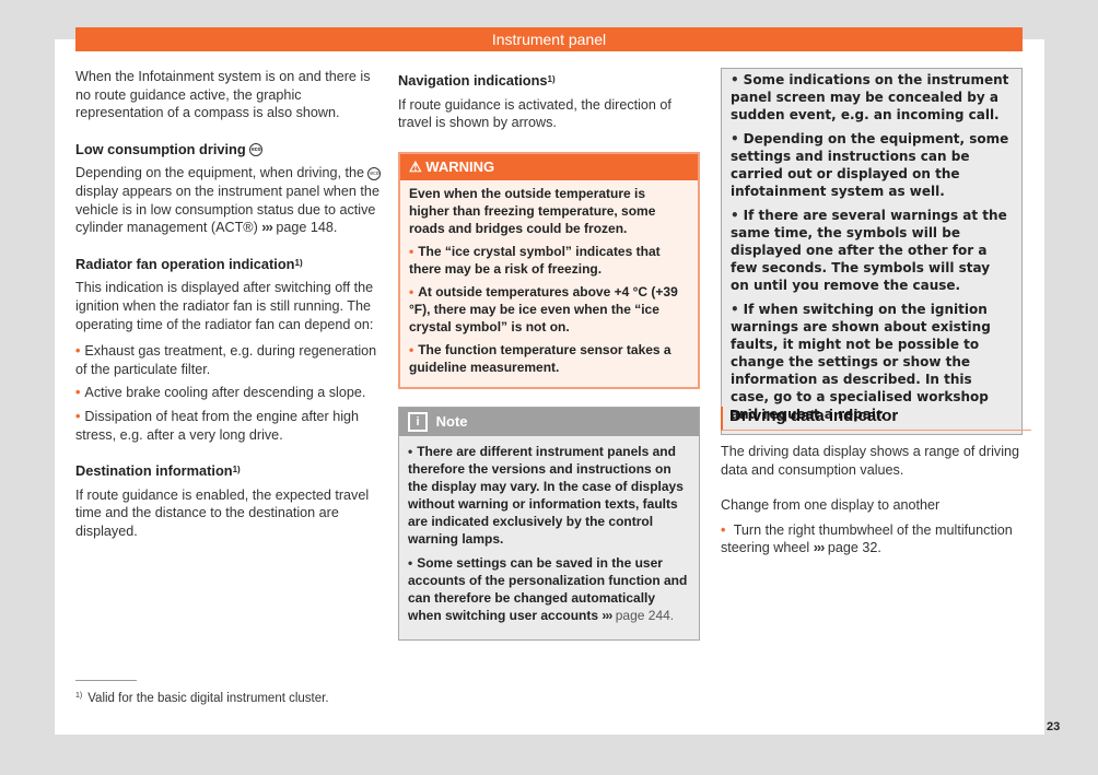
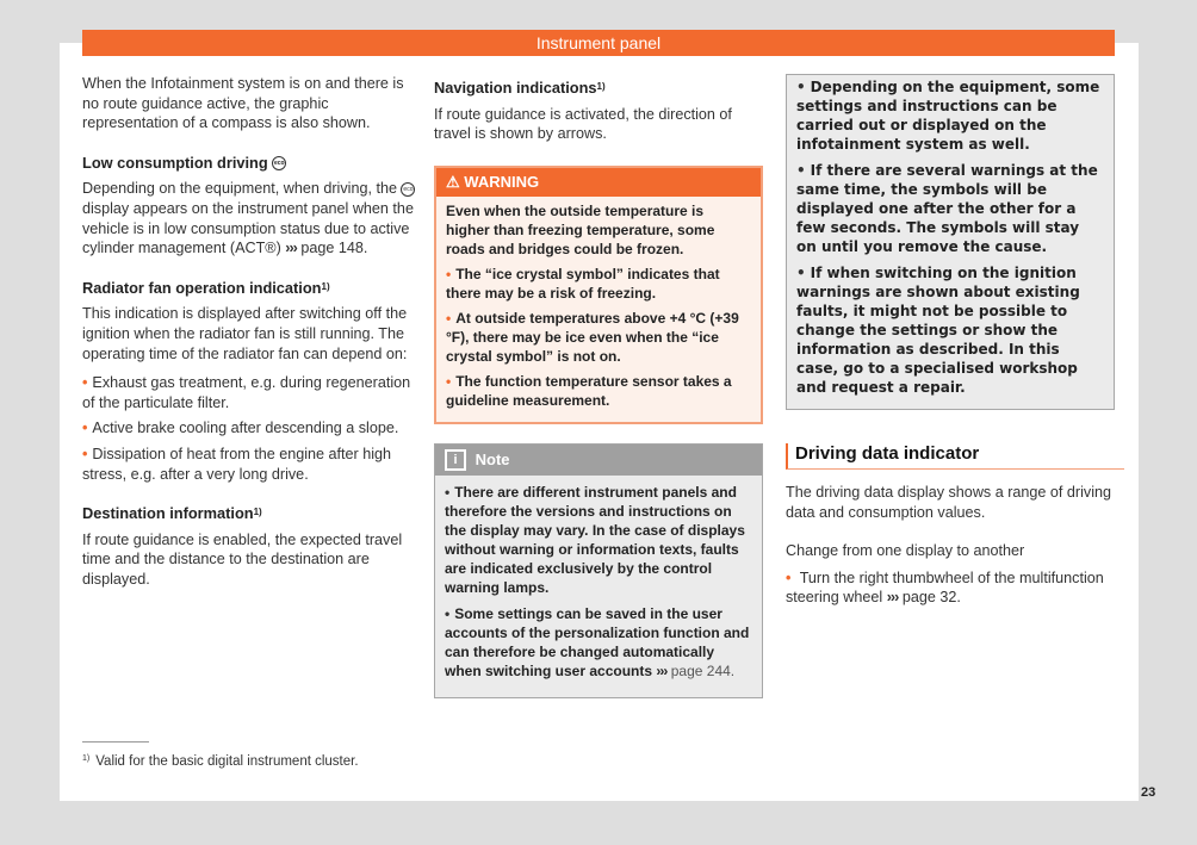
  Instrument panel
  When the Infotainment system is on and there is no route guidance active, the graphic representation of a compass is also shown.
  Low consumption driving
  Depending on the equipment, when driving, the display appears on the instrument panel when the vehicle is in low consumption status due to active cylinder management (ACT®) ››› page 148.
  Radiator fan operation indication1)
  This indication is displayed after switching off the ignition when the radiator fan is still running. The operating time of the radiator fan can depend on:
  • Exhaust gas treatment, e.g. during regeneration of the particulate filter.
  • Active brake cooling after descending a slope.
  • Dissipation of heat from the engine after high stress, e.g. after a very long drive.
  Destination information1)
  If route guidance is enabled, the expected travel time and the distance to the destination are displayed.
  Navigation indications1)
  If route guidance is activated, the direction of travel is shown by arrows.
  ⚠ WARNING
  Even when the outside temperature is higher than freezing temperature, some roads and bridges could be frozen.
  • The “ice crystal symbol” indicates that there may be a risk of freezing.
  • At outside temperatures above +4 °C (+39 °F), there may be ice even when the “ice crystal symbol” is not on.
  • The function temperature sensor takes a guideline measurement.
  i Note
  • There are different instrument panels and therefore the versions and instructions on the display may vary. In the case of displays without warning or information texts, faults are indicated exclusively by the control warning lamps.
  • Some settings can be saved in the user accounts of the personalization function and can therefore be changed automatically when switching user accounts ››› page 244.
- • Some indications on the instrument panel screen may be concealed by a sudden event, e.g. an incoming call.
  • Depending on the equipment, some settings and instructions can be carried out or displayed on the infotainment system as well.
  • If there are several warnings at the same time, the symbols will be displayed one after the other for a few seconds. The symbols will stay on until you remove the cause.
  • If when switching on the ignition warnings are shown about existing faults, it might not be possible to change the settings or show the information as described. In this case, go to a specialised workshop and request a repair.
  Driving data indicator
  The driving data display shows a range of driving data and consumption values.
  Change from one display to another
  • Turn the right thumbwheel of the multifunction steering wheel ››› page 32.
  Valid for the basic digital instrument cluster.
  23
